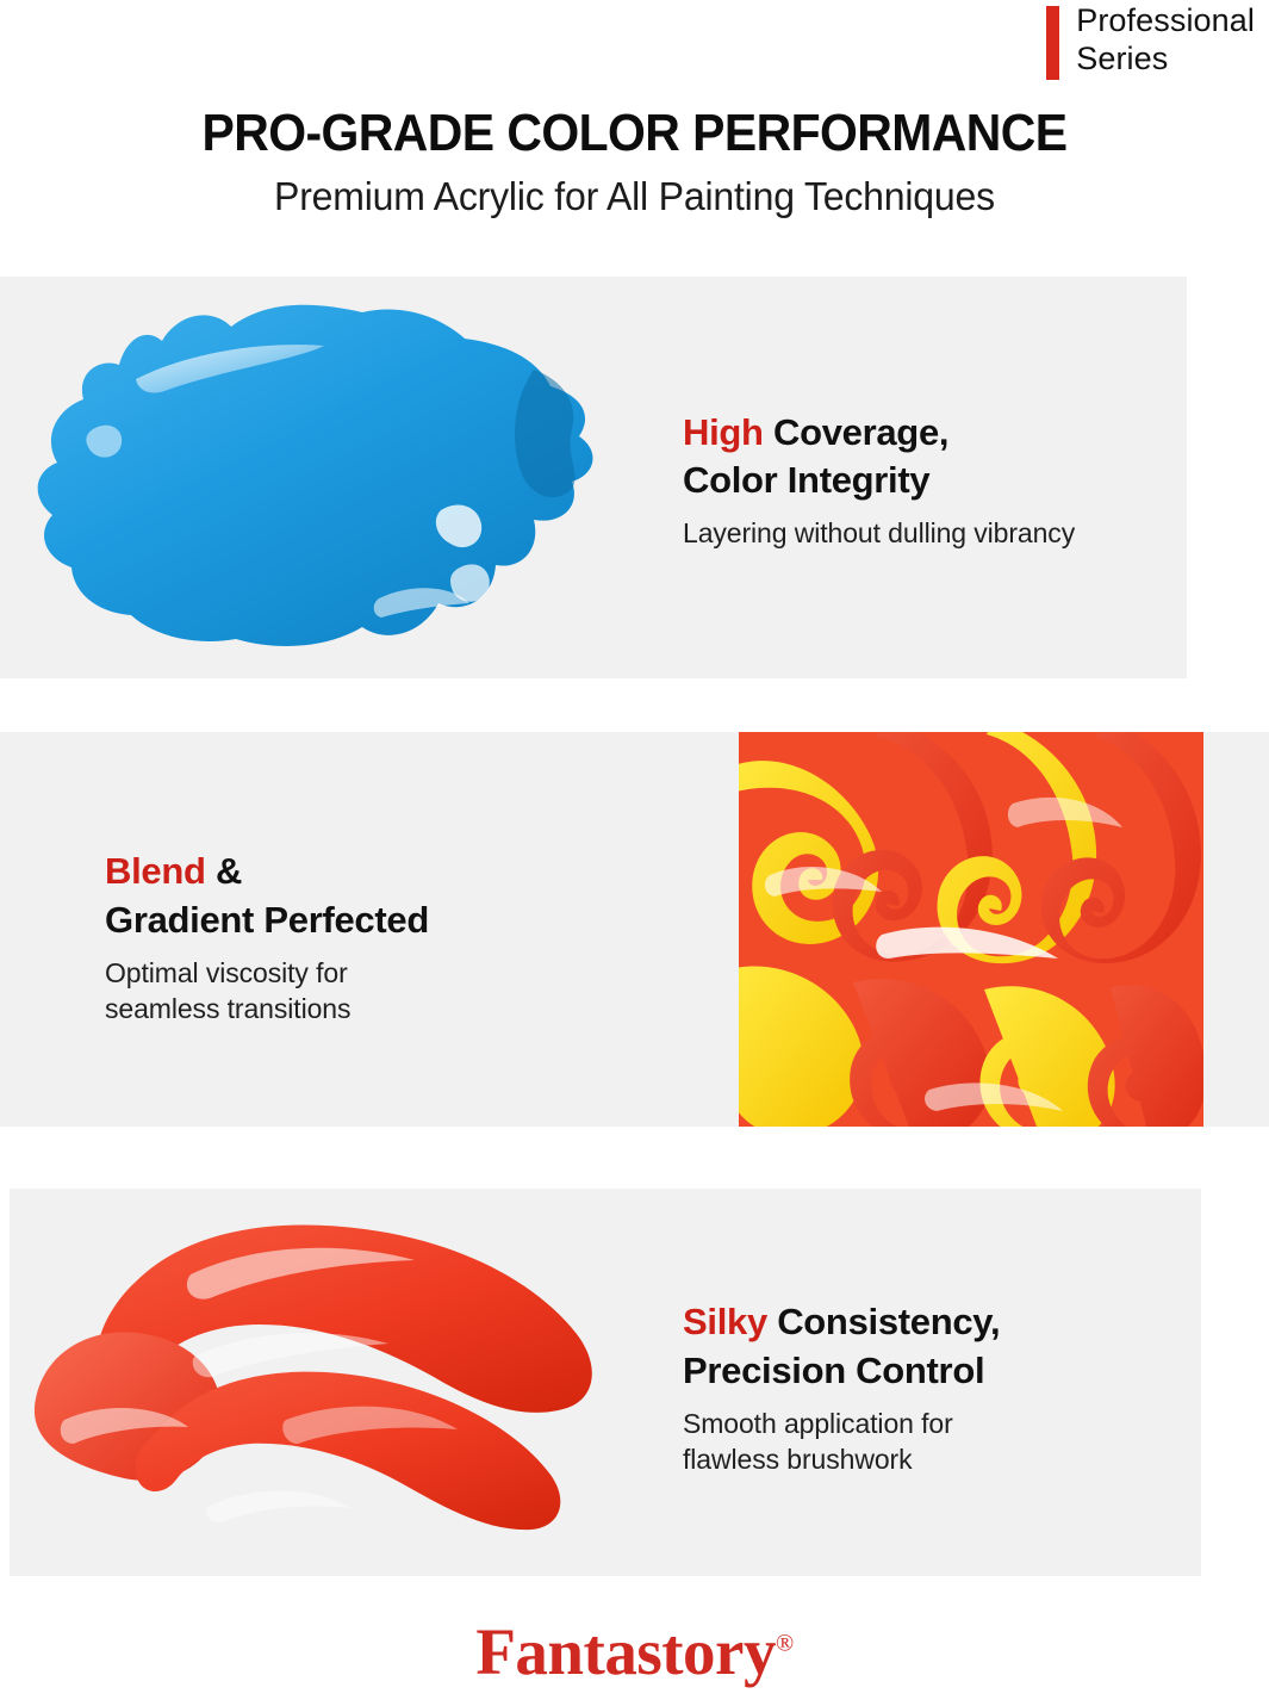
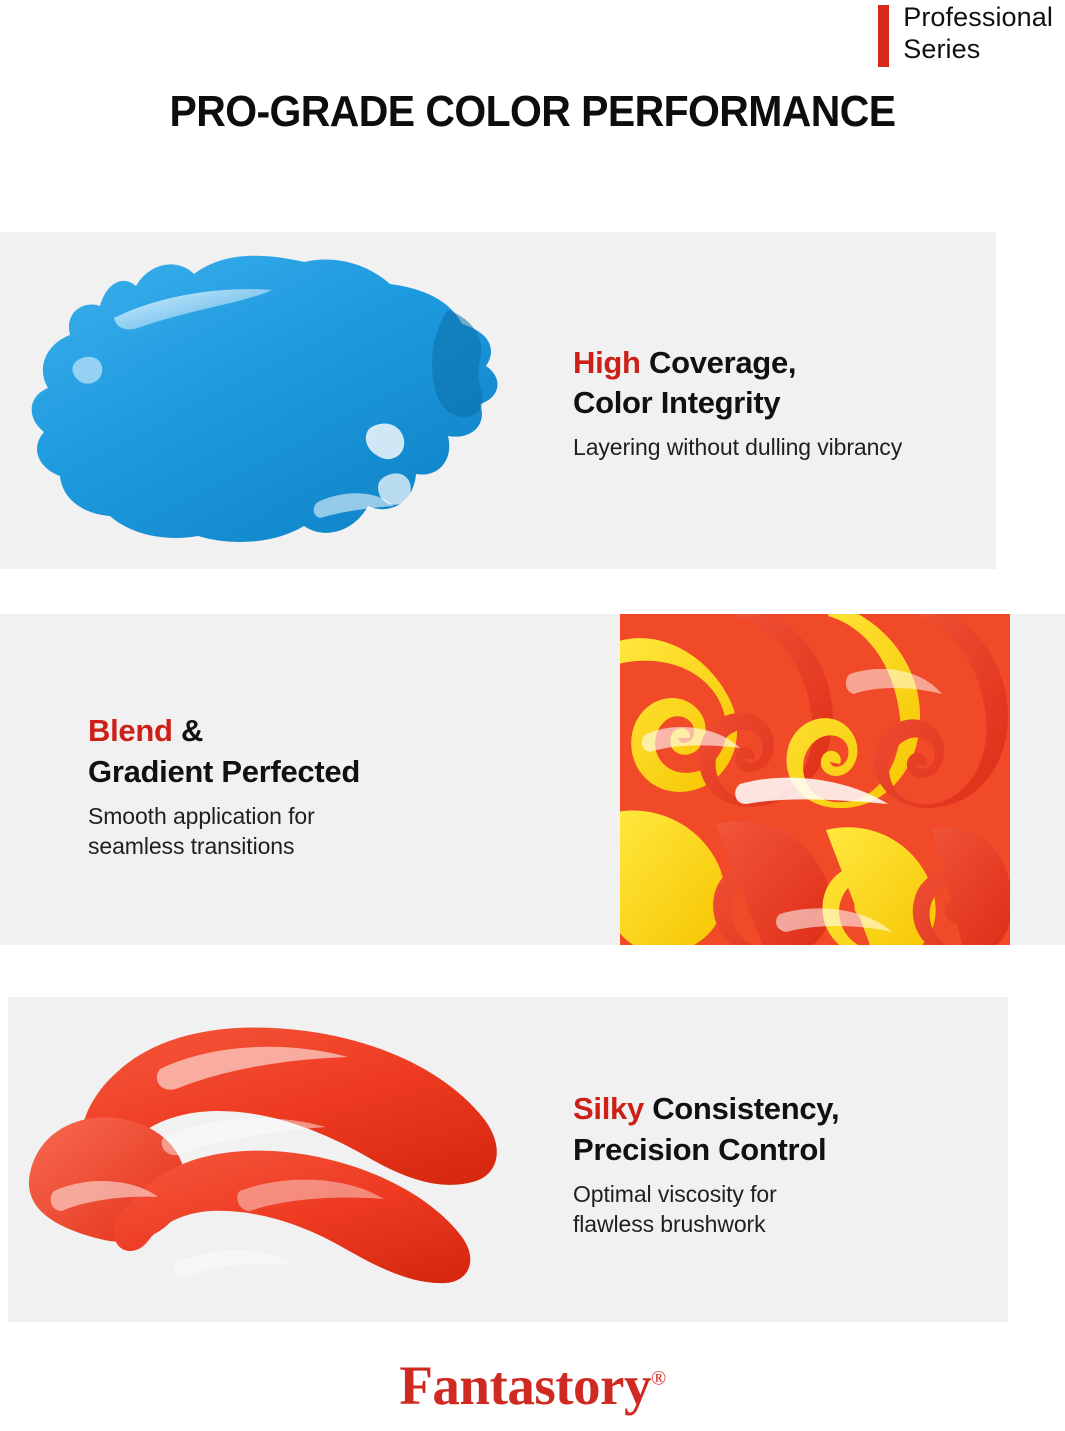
  Professional
  Series
  PRO-GRADE COLOR PERFORMANCE
- Premium Acrylic for All Painting Techniques
  High Coverage,
  Color Integrity
  Layering without dulling vibrancy
  Blend &
  Gradient Perfected
- Optimal viscosity for
+ Smooth application for
  seamless transitions
  Silky Consistency,
  Precision Control
- Smooth application for
+ Optimal viscosity for
  flawless brushwork
  Fantastory®
